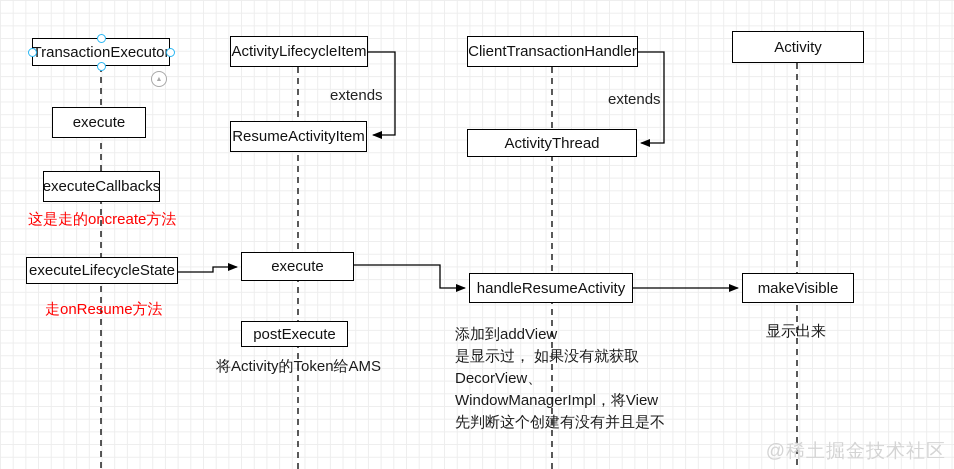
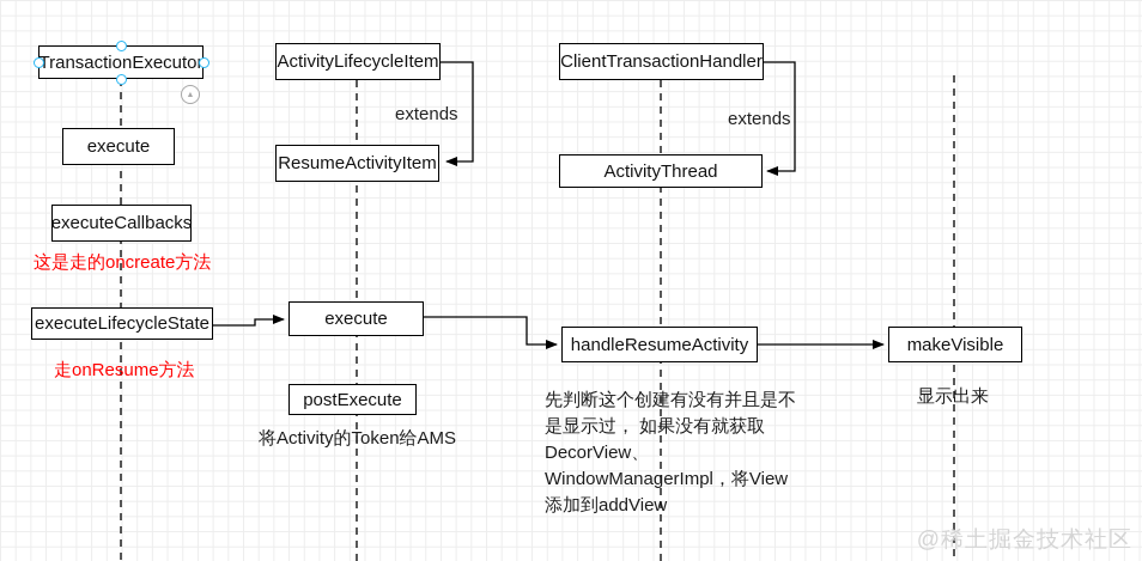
  ransactionExecuto
  execute
  executeCallbacks
  executeLifecycleState
  ActivityLifecycleItem
  ResumeActivityItem
  execute
  postExecute
  extends
  ClientTransactionHandler
  ActivityThread
  handleResumeActivity
  extends
- Activity
  makeVisible
  这是走的oncreate方法
  走onResume方法
  将Activity的Token给AMS
- 添加到addView
+ 先判断这个创建有没有并且是不
  是显示过， 如果没有就获取
  DecorView、
  WindowManagerImpl，将View
- 先判断这个创建有没有并且是不
+ 添加到addView
  显示出来
  @稀土掘金技术社区
